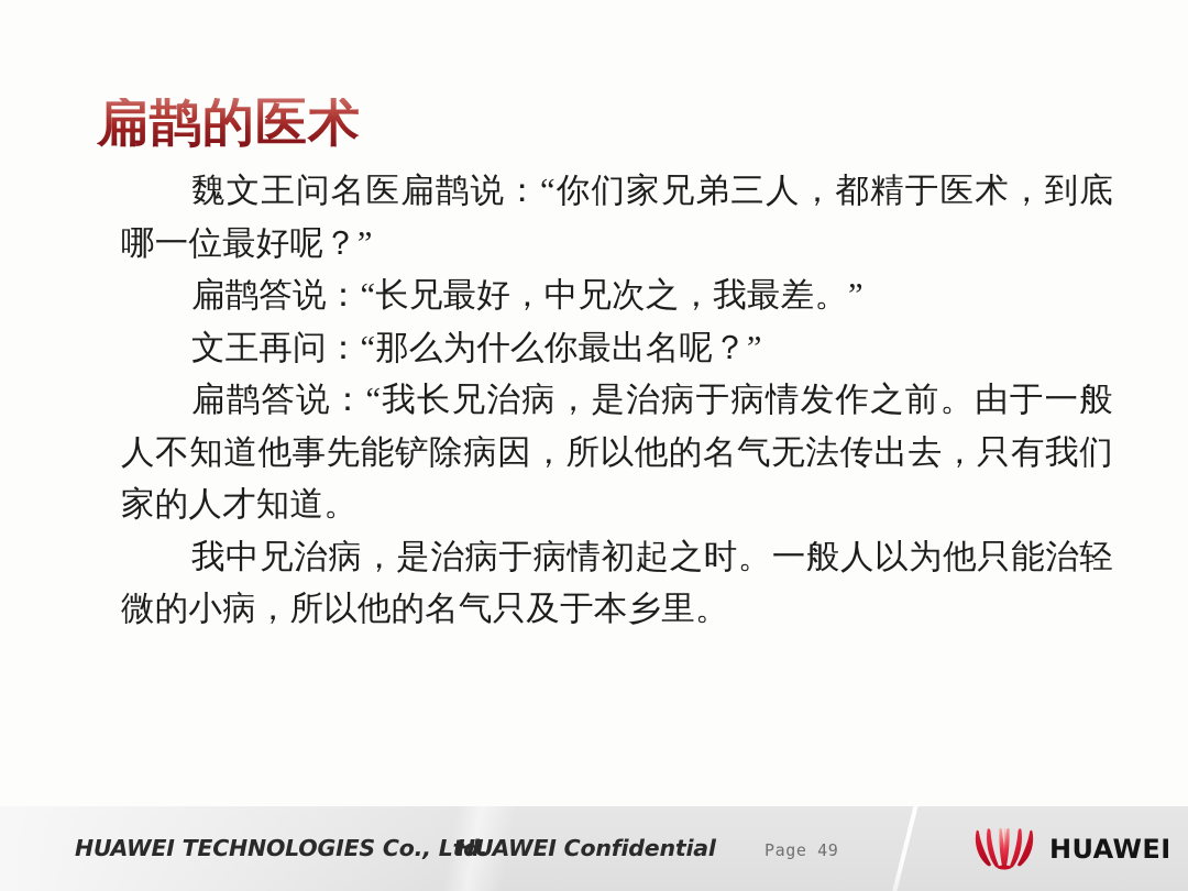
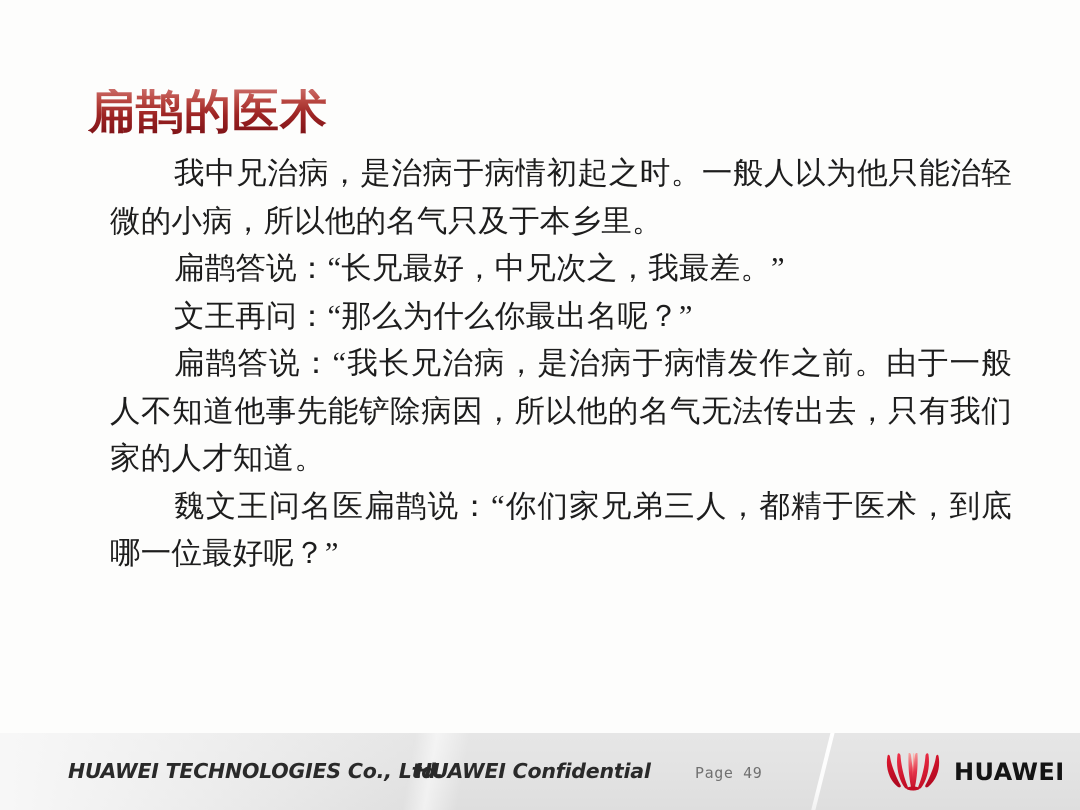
  扁鹊的医术
- 魏文王问名医扁鹊说：“你们家兄弟三人，都精于医术，到底哪一位最好呢？”
+ 我中兄治病，是治病于病情初起之时。一般人以为他只能治轻微的小病，所以他的名气只及于本乡里。
  扁鹊答说：“长兄最好，中兄次之，我最差。”
  文王再问：“那么为什么你最出名呢？”
  扁鹊答说：“我长兄治病，是治病于病情发作之前。由于一般人不知道他事先能铲除病因，所以他的名气无法传出去，只有我们家的人才知道。
- 我中兄治病，是治病于病情初起之时。一般人以为他只能治轻微的小病，所以他的名气只及于本乡里。
+ 魏文王问名医扁鹊说：“你们家兄弟三人，都精于医术，到底哪一位最好呢？”
  HUAWEI TECHNOLOGIES Co., Ltd.
  HUAWEI Confidential
  Page 49
  HUAWEI
